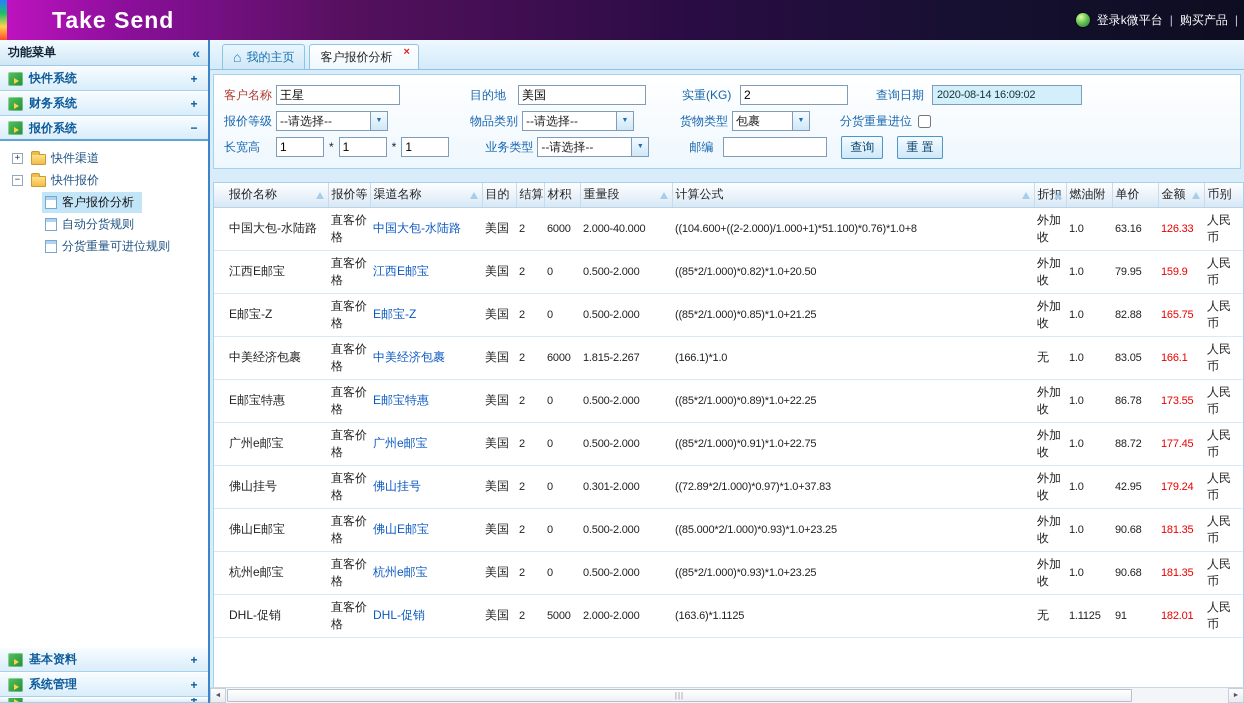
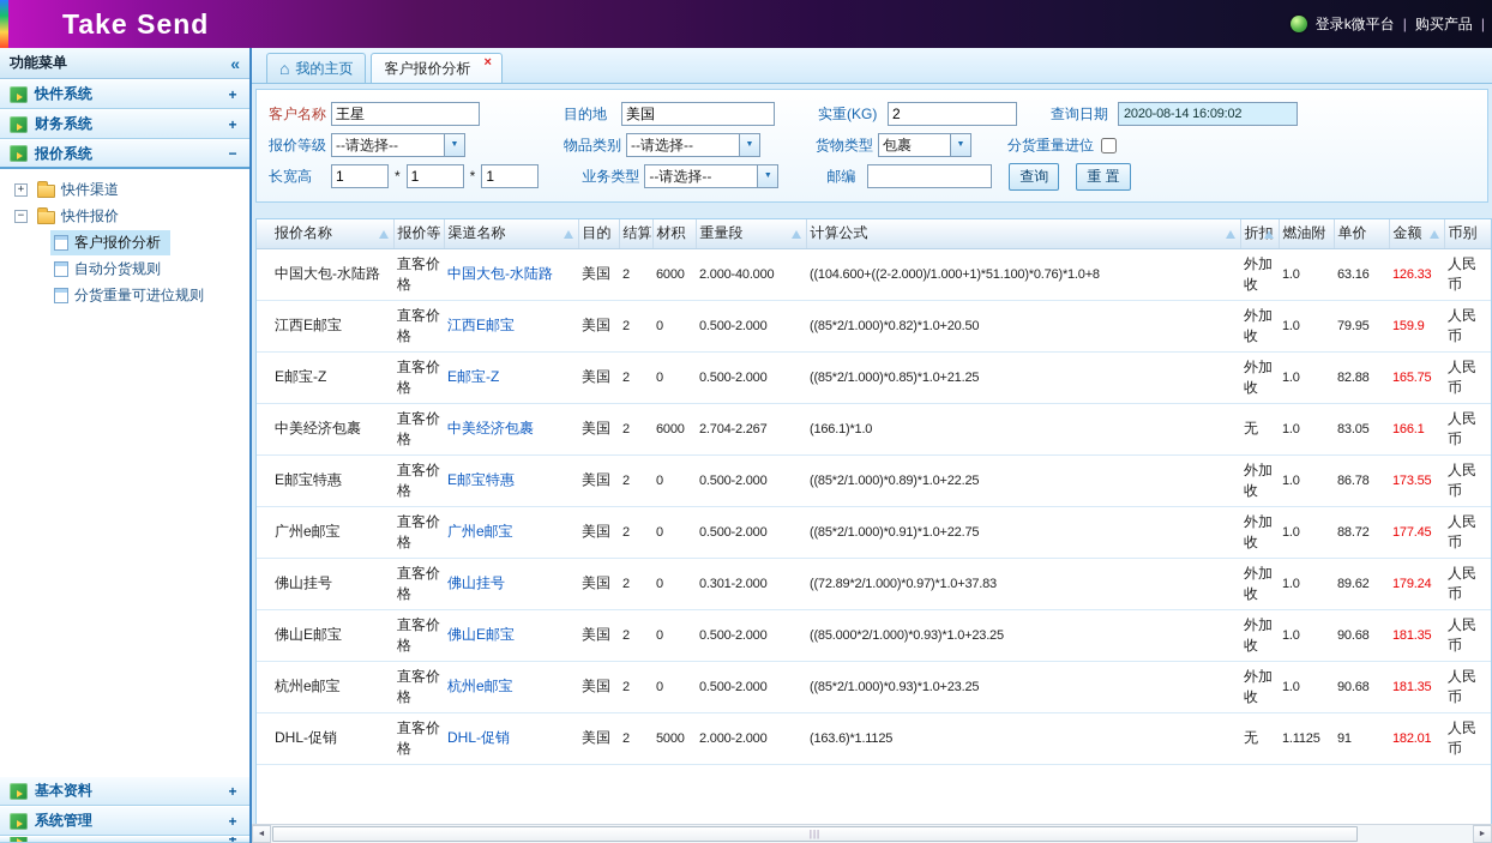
  Take Send
  登录k微平台
  |
  购买产品
  |
  功能菜单
  «
  快件系统
  +
  财务系统
  +
  报价系统
  −
  +
  快件渠道
  −
  快件报价
  客户报价分析
  自动分货规则
  分货重量可进位规则
  基本资料
  +
  系统管理
  +
  +
  ⌂
  我的主页
  客户报价分析
  ×
  客户名称
  王星
  目的地
  美国
  实重(KG)
  2
  查询日期
  2020-08-14 16:09:02
  报价等级
  --请选择--
  物品类别
  --请选择--
  货物类型
  包裹
  分货重量进位
  长宽高
  1
  *
  1
  *
  1
  业务类型
  --请选择--
  邮编
  查询
  重 置
  报价名称	报价等	渠道名称	目的	结算	材积	重量段	计算公式	折扣	燃油附	单价	金额	币别
  中国大包-水陆路	直客价格	中国大包-水陆路	美国	2	6000	2.000-40.000	((104.600+((2-2.000)/1.000+1)*51.100)*0.76)*1.0+8	外加收	1.0	63.16	126.33	人民币
  江西E邮宝	直客价格	江西E邮宝	美国	2	0	0.500-2.000	((85*2/1.000)*0.82)*1.0+20.50	外加收	1.0	79.95	159.9	人民币
  E邮宝-Z	直客价格	E邮宝-Z	美国	2	0	0.500-2.000	((85*2/1.000)*0.85)*1.0+21.25	外加收	1.0	82.88	165.75	人民币
- 中美经济包裹	直客价格	中美经济包裹	美国	2	6000	1.815-2.267	(166.1)*1.0	无	1.0	83.05	166.1	人民币
+ 中美经济包裹	直客价格	中美经济包裹	美国	2	6000	2.704-2.267	(166.1)*1.0	无	1.0	83.05	166.1	人民币
  E邮宝特惠	直客价格	E邮宝特惠	美国	2	0	0.500-2.000	((85*2/1.000)*0.89)*1.0+22.25	外加收	1.0	86.78	173.55	人民币
  广州e邮宝	直客价格	广州e邮宝	美国	2	0	0.500-2.000	((85*2/1.000)*0.91)*1.0+22.75	外加收	1.0	88.72	177.45	人民币
- 佛山挂号	直客价格	佛山挂号	美国	2	0	0.301-2.000	((72.89*2/1.000)*0.97)*1.0+37.83	外加收	1.0	42.95	179.24	人民币
+ 佛山挂号	直客价格	佛山挂号	美国	2	0	0.301-2.000	((72.89*2/1.000)*0.97)*1.0+37.83	外加收	1.0	89.62	179.24	人民币
  佛山E邮宝	直客价格	佛山E邮宝	美国	2	0	0.500-2.000	((85.000*2/1.000)*0.93)*1.0+23.25	外加收	1.0	90.68	181.35	人民币
  杭州e邮宝	直客价格	杭州e邮宝	美国	2	0	0.500-2.000	((85*2/1.000)*0.93)*1.0+23.25	外加收	1.0	90.68	181.35	人民币
  DHL-促销	直客价格	DHL-促销	美国	2	5000	2.000-2.000	(163.6)*1.1125	无	1.1125	91	182.01	人民币
  |||
